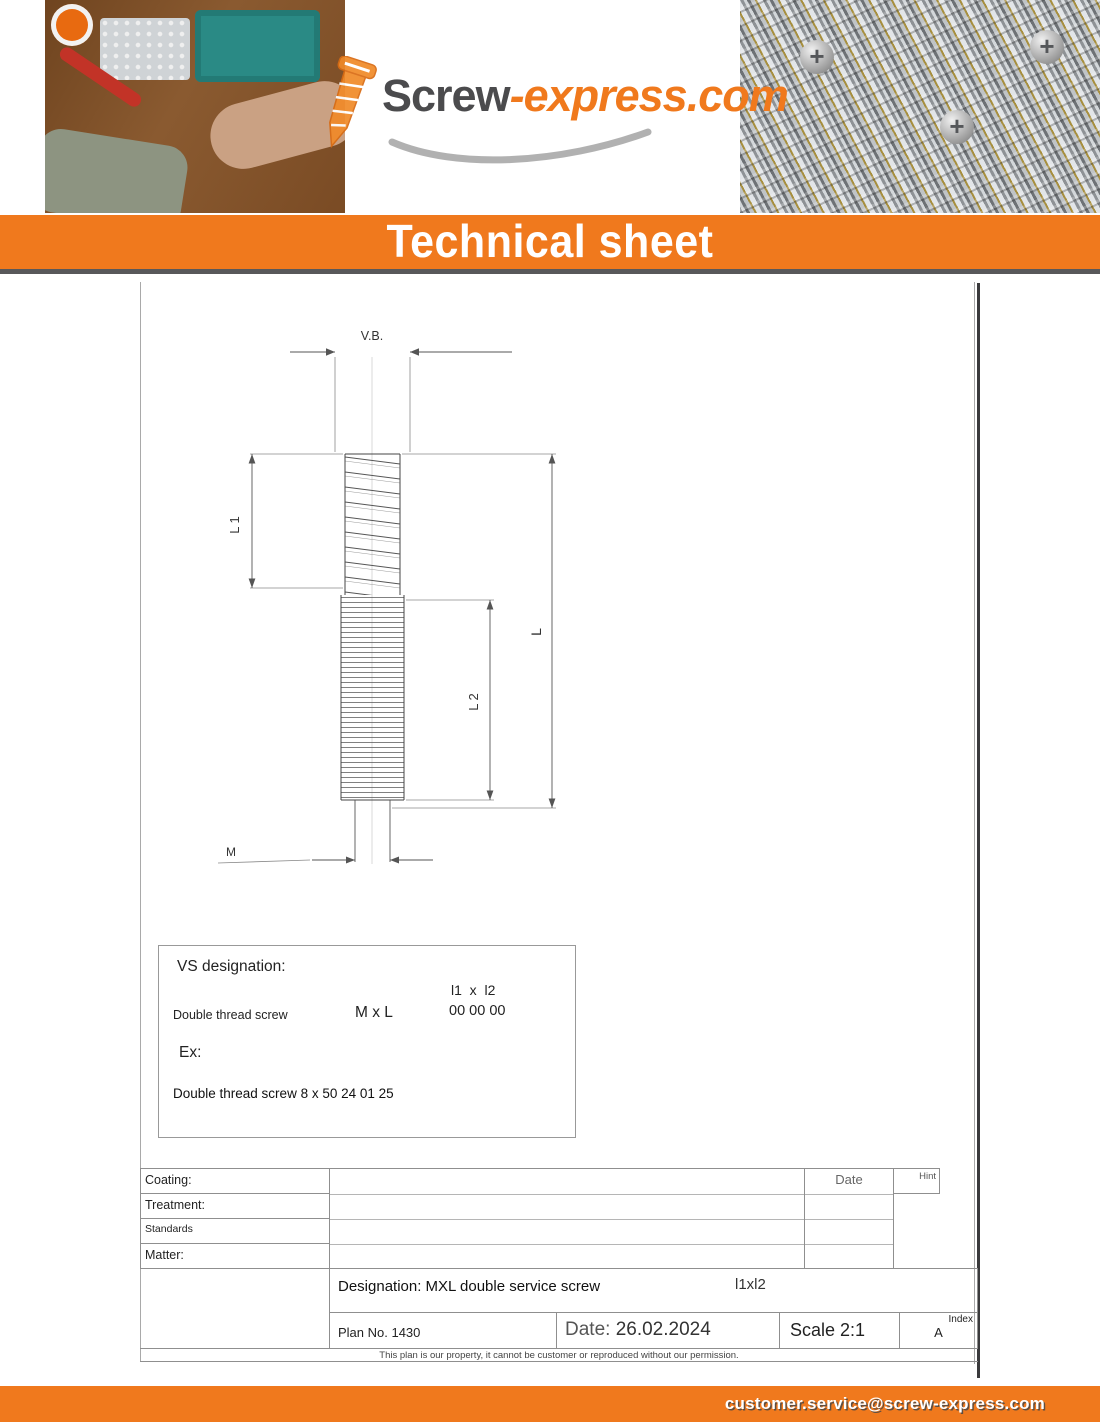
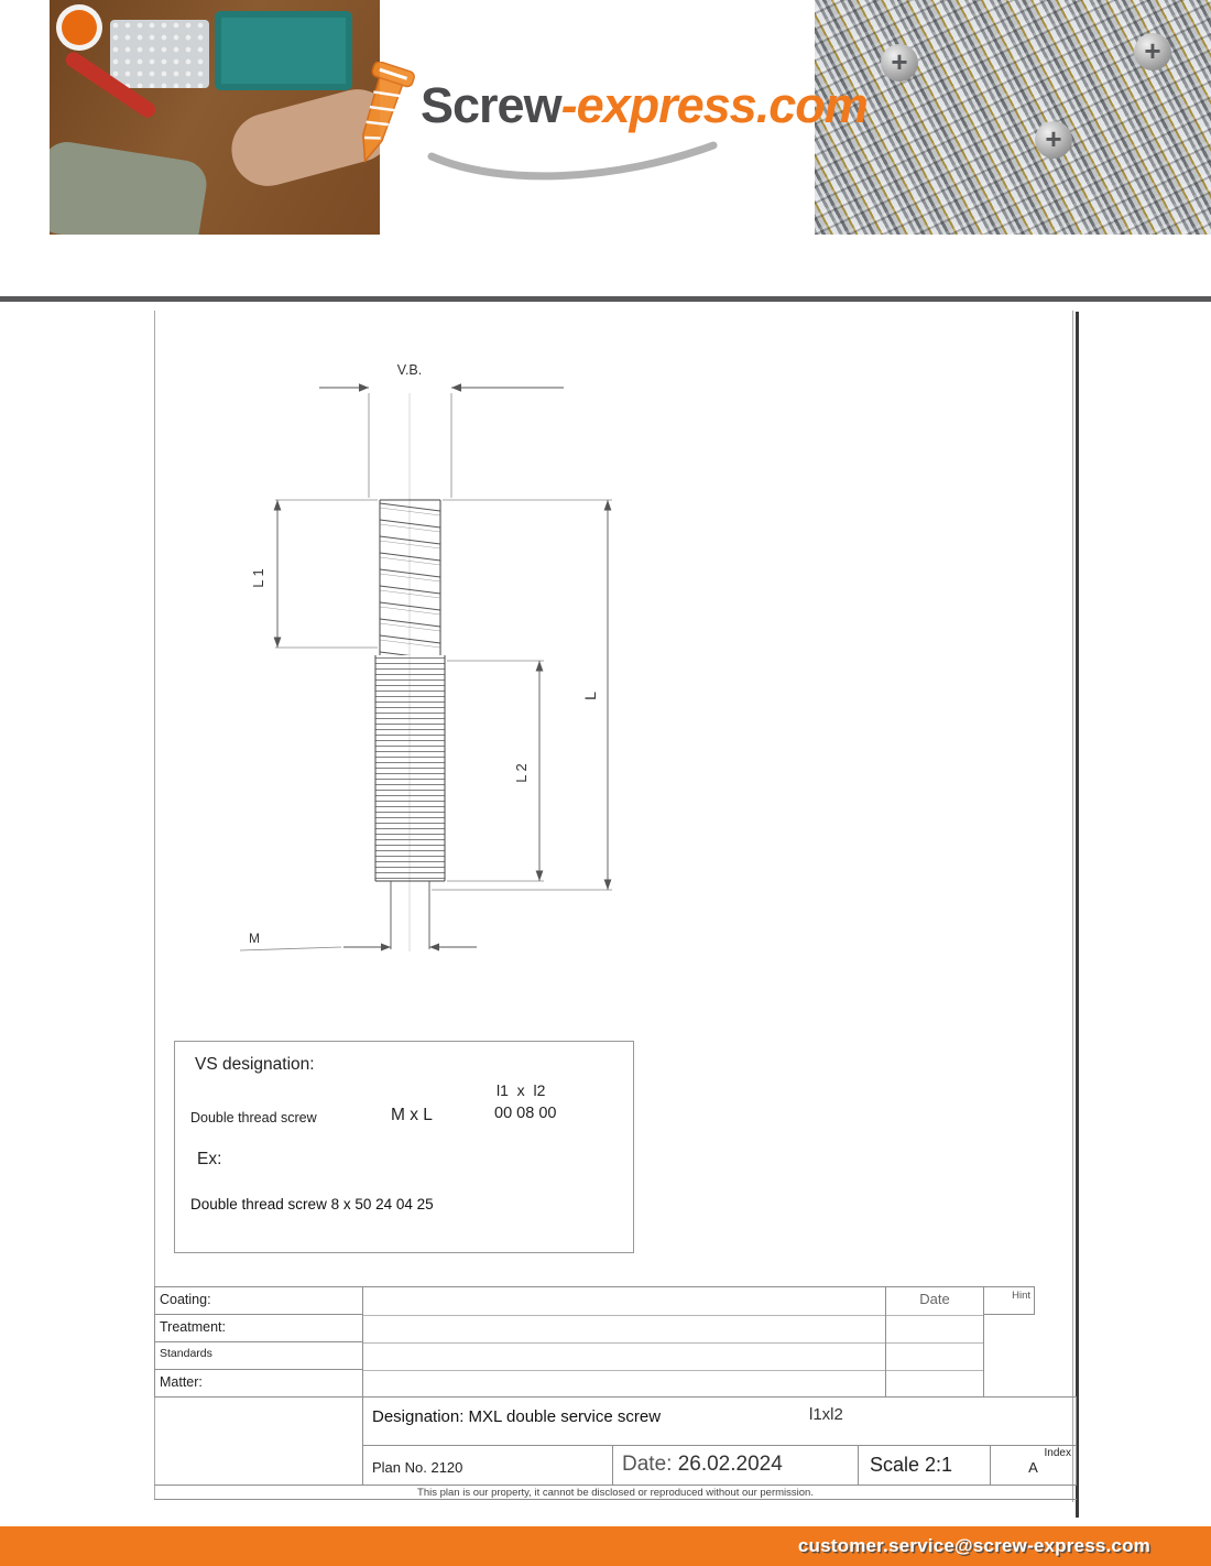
  +
  +
  +
  Screw-express.com
- Technical sheet
  V.B.
  M
  VS designation:
  Double thread screw
  M x L
  l1 x l2
- 00 00 00
+ 00 08 00
  Ex:
- Double thread screw 8 x 50 24 01 25
+ Double thread screw 8 x 50 24 04 25
  Coating:
  Treatment:
  Standards
  Matter:
  Date
  Hint
  Designation: MXL double service screw
  l1xl2
- Plan No. 1430
+ Plan No. 2120
  Date: 26.02.2024
  Scale 2:1
  Index
  A
- This plan is our property, it cannot be customer or reproduced without our permission.
+ This plan is our property, it cannot be disclosed or reproduced without our permission.
  customer.service@screw-express.com
